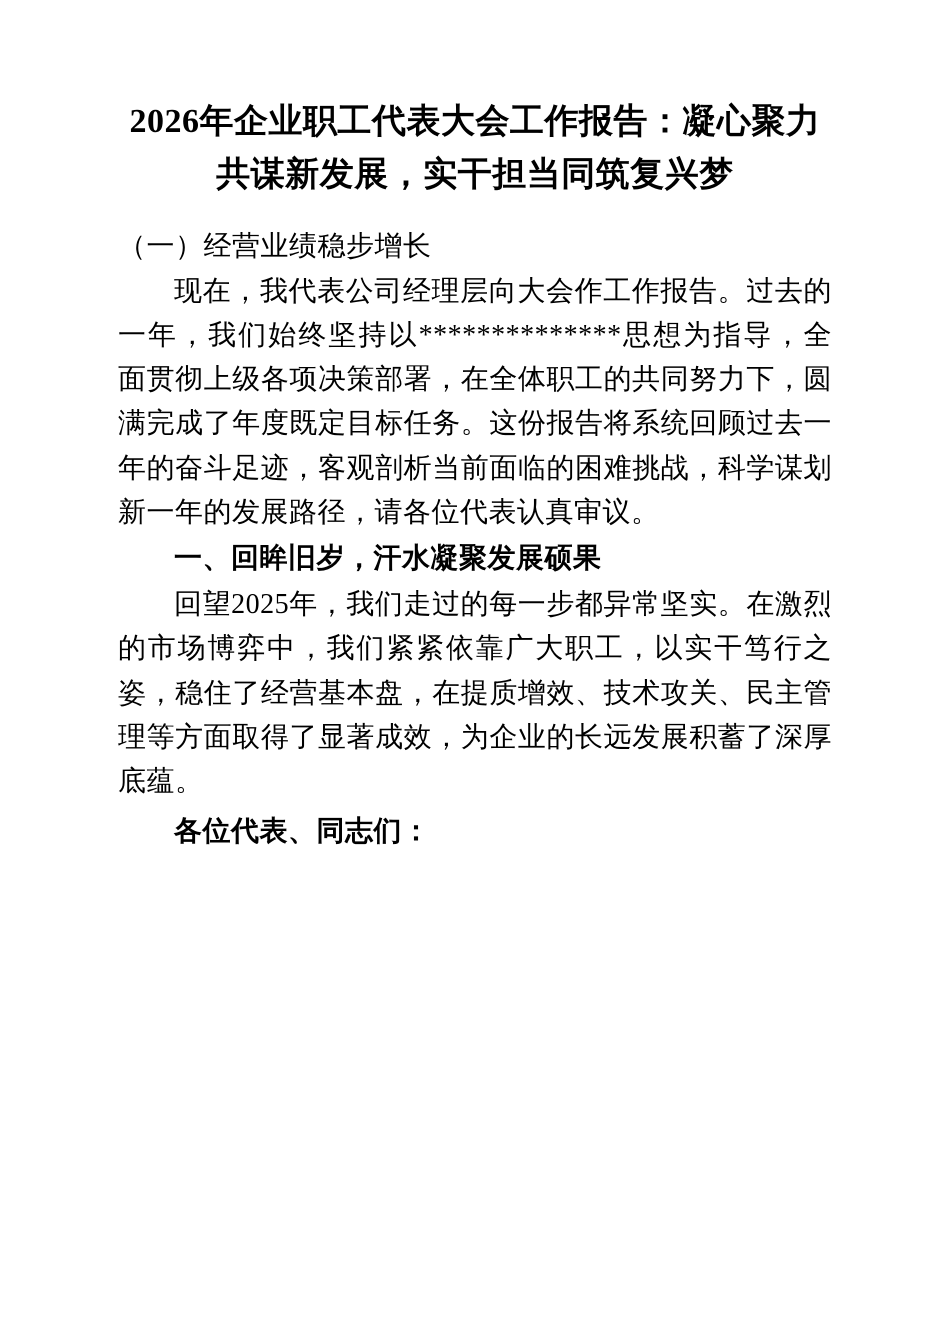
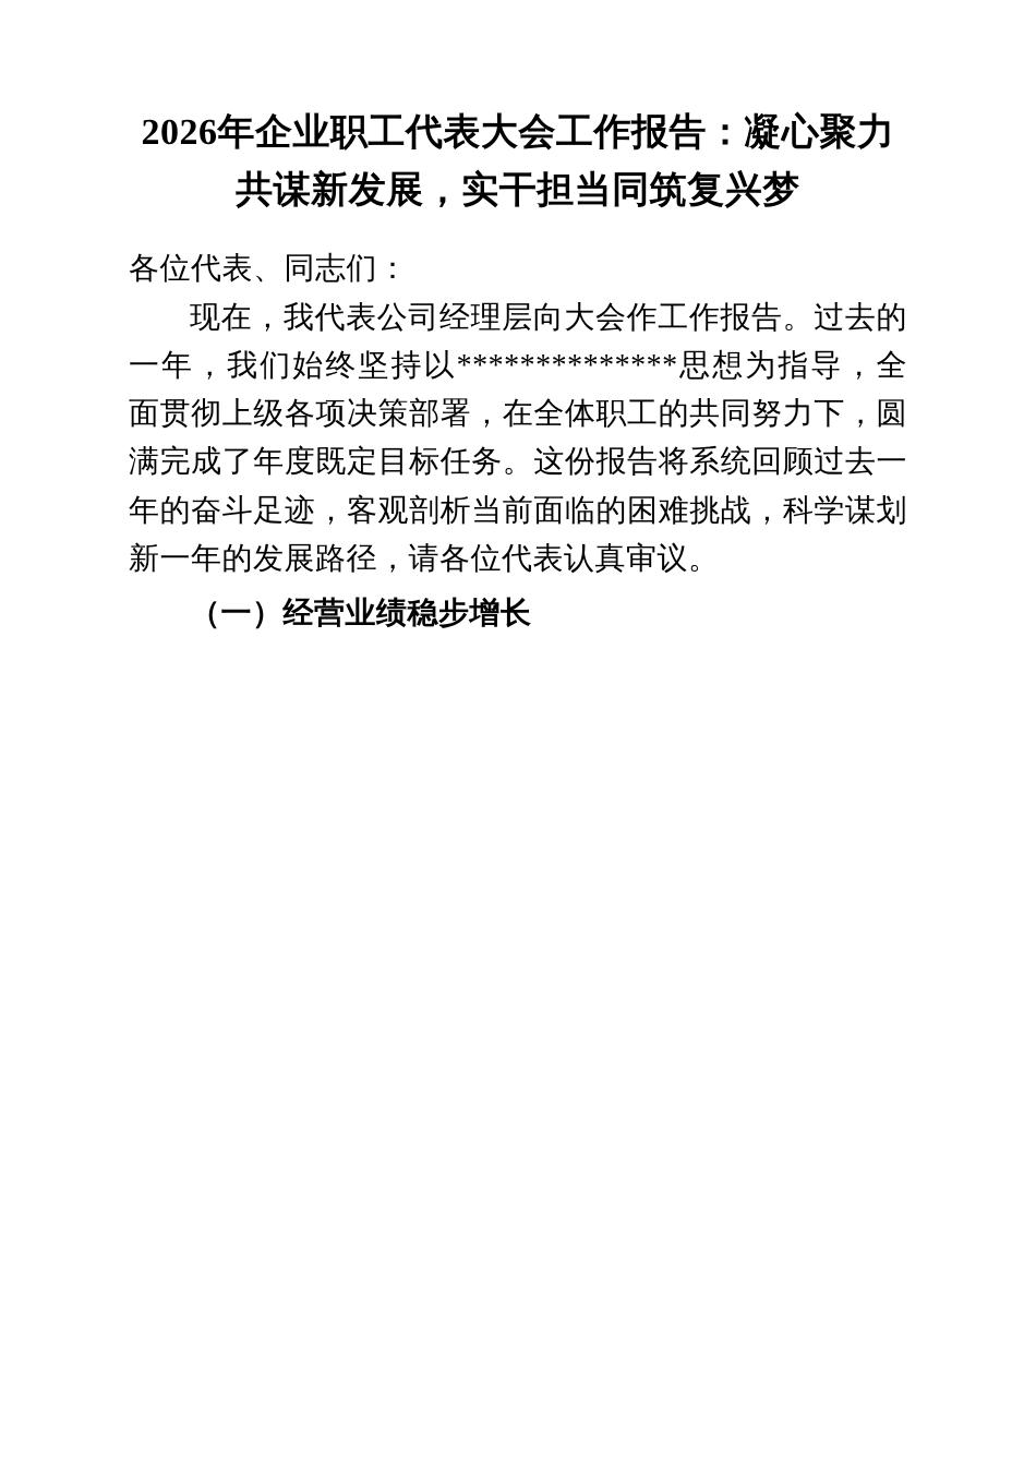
  2026年企业职工代表大会工作报告：凝心聚力共谋新发展，实干担当同筑复兴梦
- （一）经营业绩稳步增长
+ 各位代表、同志们：
  现在，我代表公司经理层向大会作工作报告。过去的一年，我们始终坚持以**************思想为指导，全面贯彻上级各项决策部署，在全体职工的共同努力下，圆满完成了年度既定目标任务。这份报告将系统回顾过去一年的奋斗足迹，客观剖析当前面临的困难挑战，科学谋划新一年的发展路径，请各位代表认真审议。
- 一、回眸旧岁，汗水凝聚发展硕果
- 回望2025年，我们走过的每一步都异常坚实。在激烈的市场博弈中，我们紧紧依靠广大职工，以实干笃行之姿，稳住了经营基本盘，在提质增效、技术攻关、民主管理等方面取得了显著成效，为企业的长远发展积蓄了深厚底蕴。
- 各位代表、同志们：
+ （一）经营业绩稳步增长
